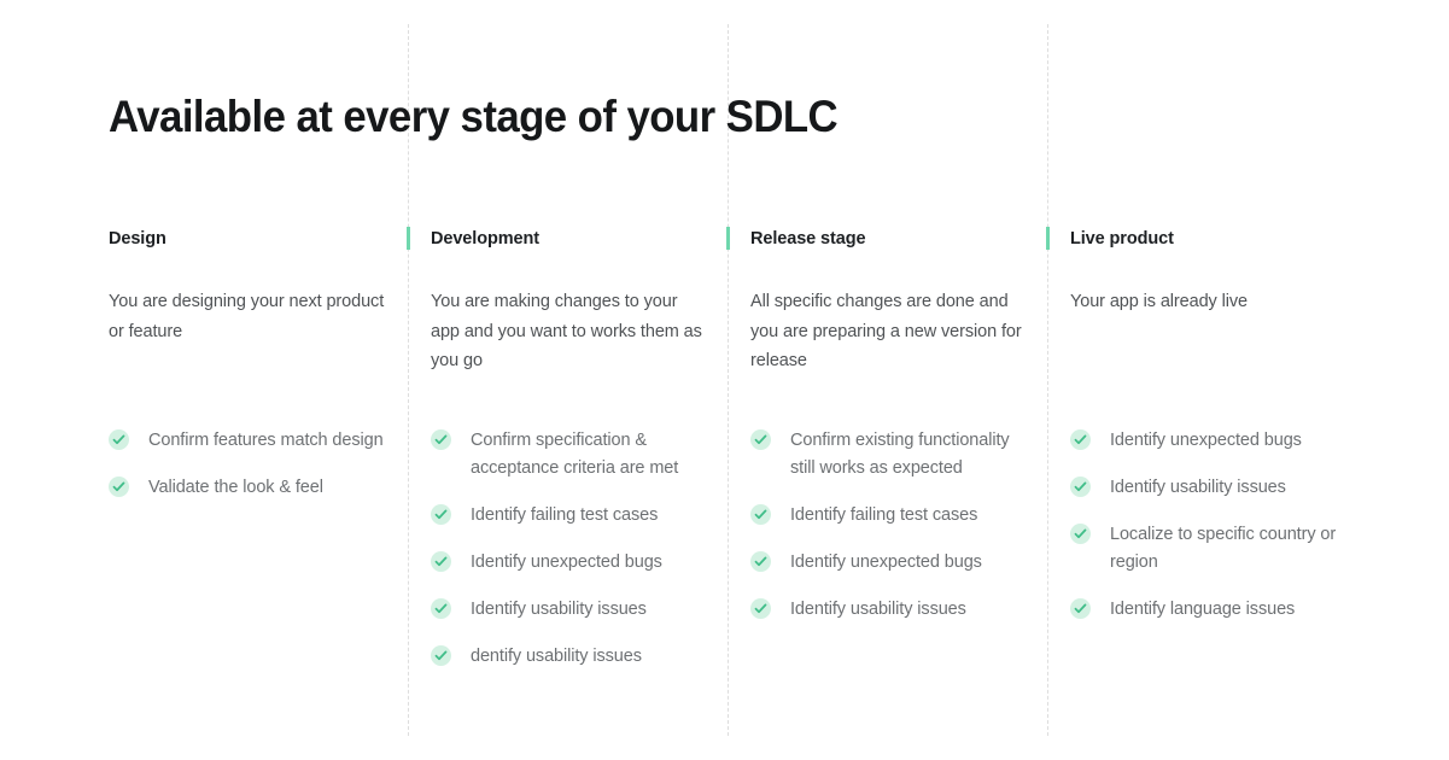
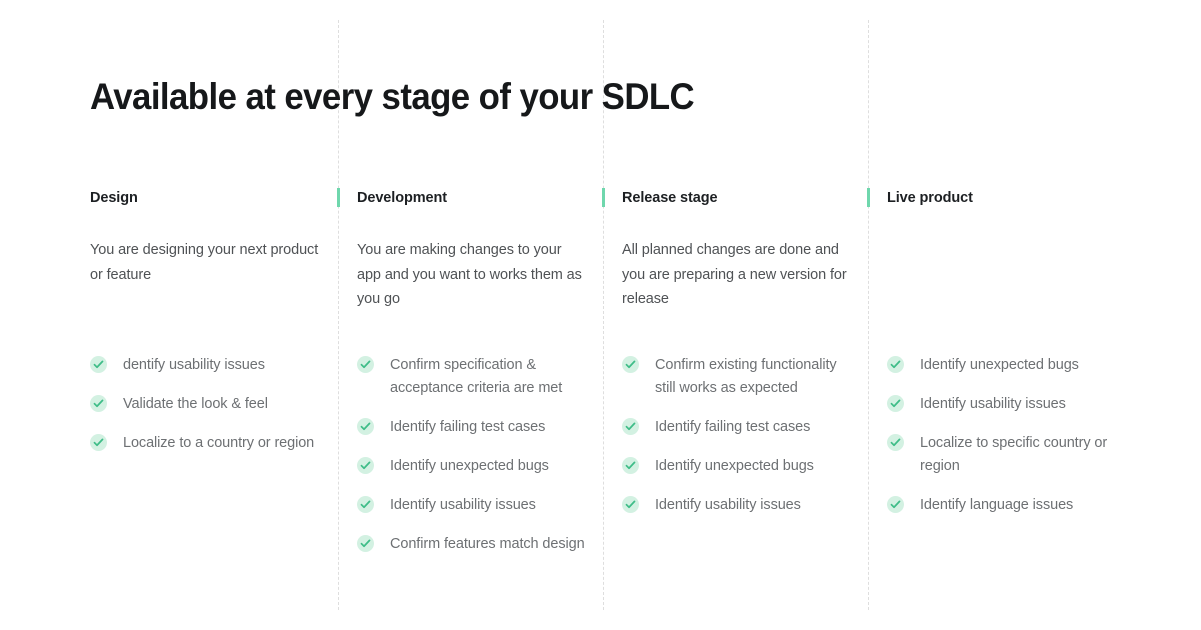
  Available at every stage of your SDLC
  Design
  You are designing your next product or feature
- Confirm features match design
+ dentify usability issues
  Validate the look & feel
+ Localize to a country or region
  Development
  You are making changes to your app and you want to works them as you go
  Confirm specification & acceptance criteria are met
  Identify failing test cases
  Identify unexpected bugs
  Identify usability issues
- dentify usability issues
+ Confirm features match design
  Release stage
- All specific changes are done and you are preparing a new version for release
+ All planned changes are done and you are preparing a new version for release
  Confirm existing functionality still works as expected
  Identify failing test cases
  Identify unexpected bugs
  Identify usability issues
  Live product
- Your app is already live
  Identify unexpected bugs
  Identify usability issues
  Localize to specific country or region
  Identify language issues
